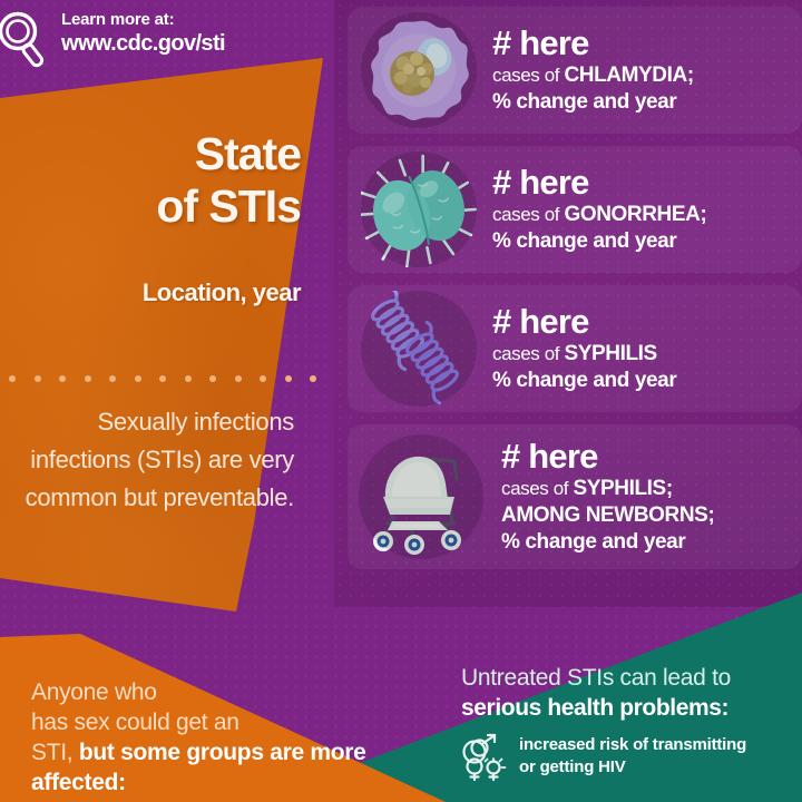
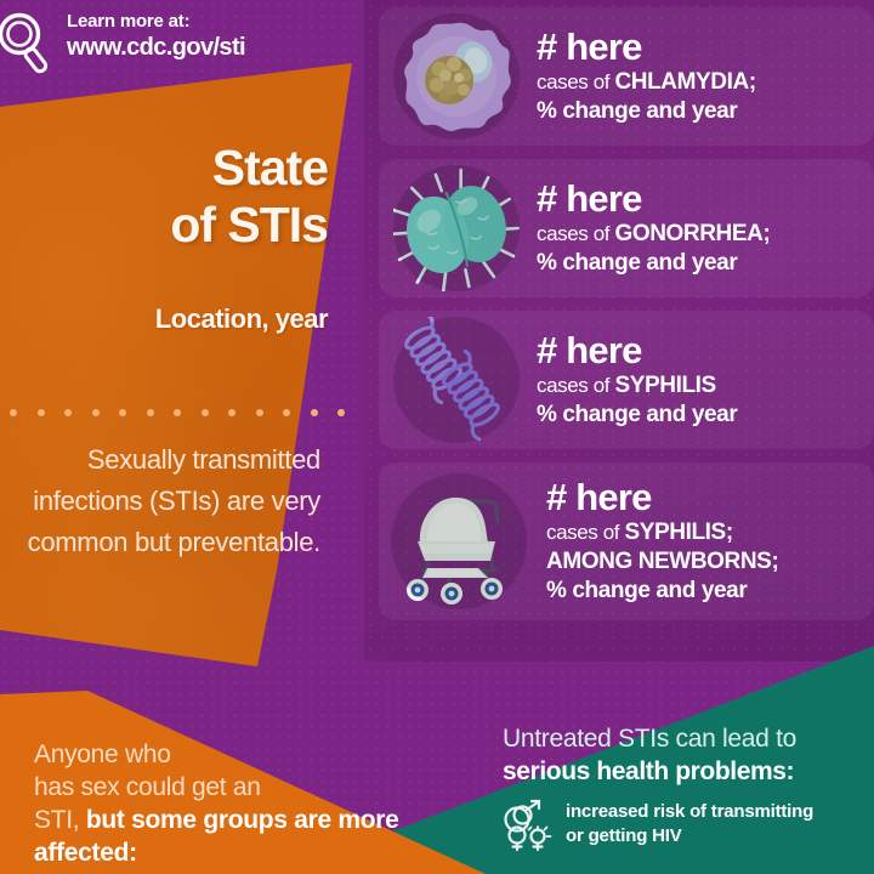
  Learn more at:
  www.cdc.gov/sti
  State
  of STIs
  Location, year
- Sexually infections infections (STIs) are very common but preventable.
+ Sexually transmitted infections (STIs) are very common but preventable.
  # here
  cases of CHLAMYDIA;
  % change and year
  # here
  cases of GONORRHEA;
  % change and year
  # here
  cases of SYPHILIS
  % change and year
  # here
  cases of SYPHILIS;
  AMONG NEWBORNS;
  % change and year
  Untreated STIs can lead to
  serious health problems:
  increased risk of transmitting
  or getting HIV
  Anyone who
  has sex could get an
  STI, but some groups are more affected:
